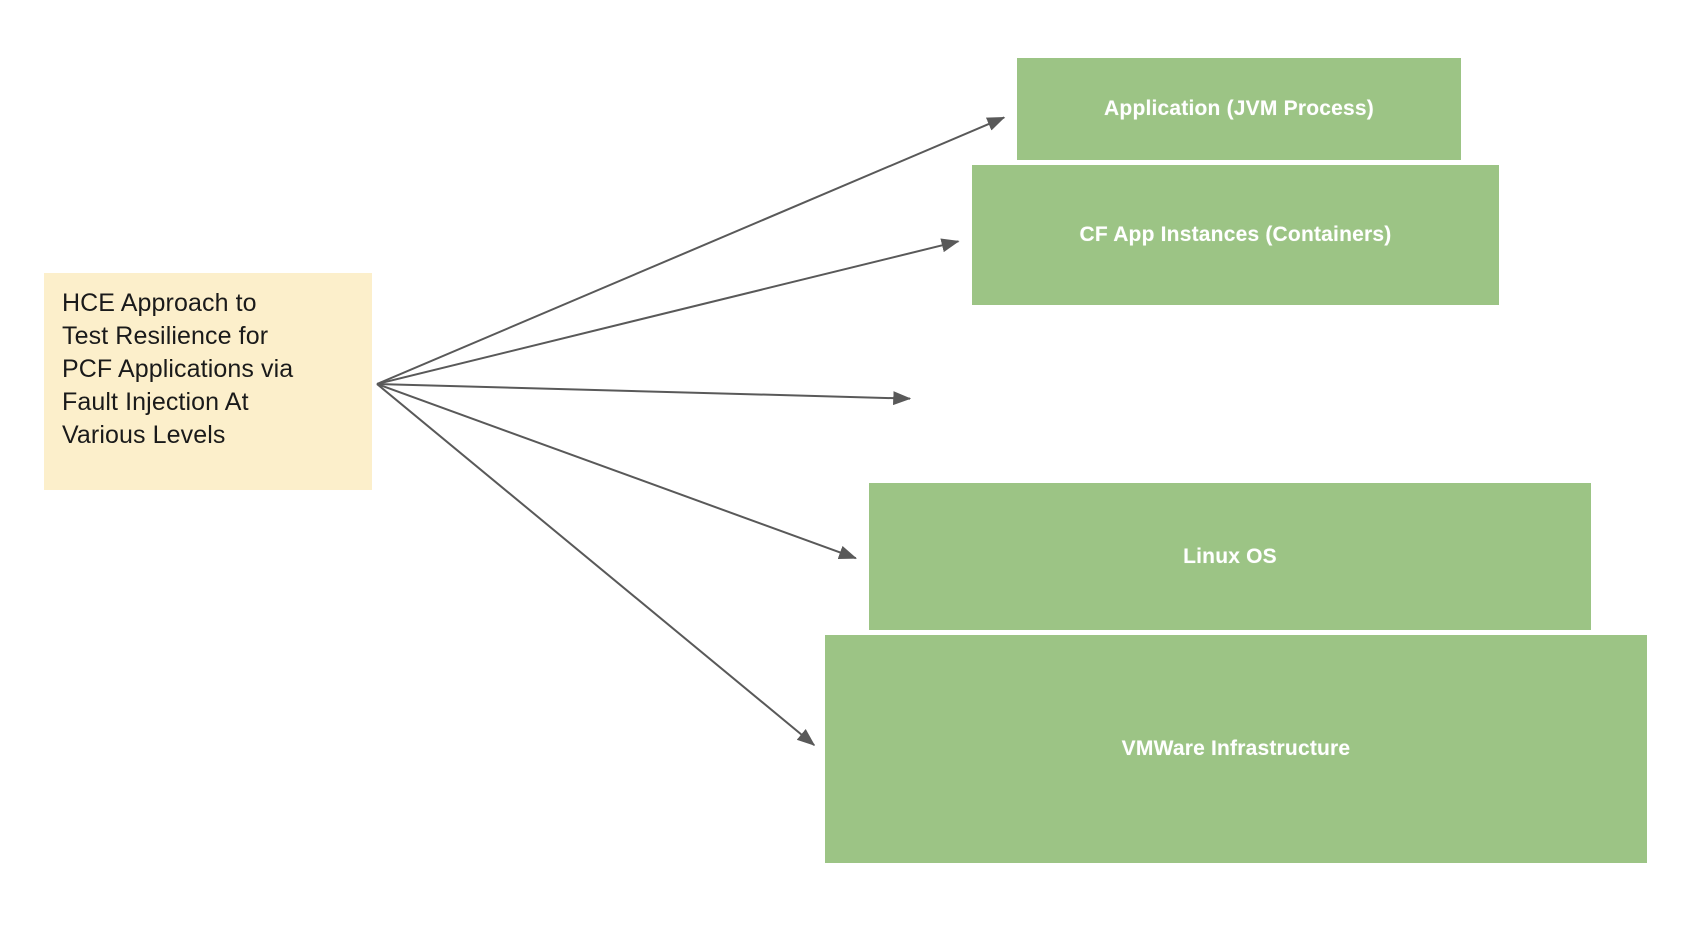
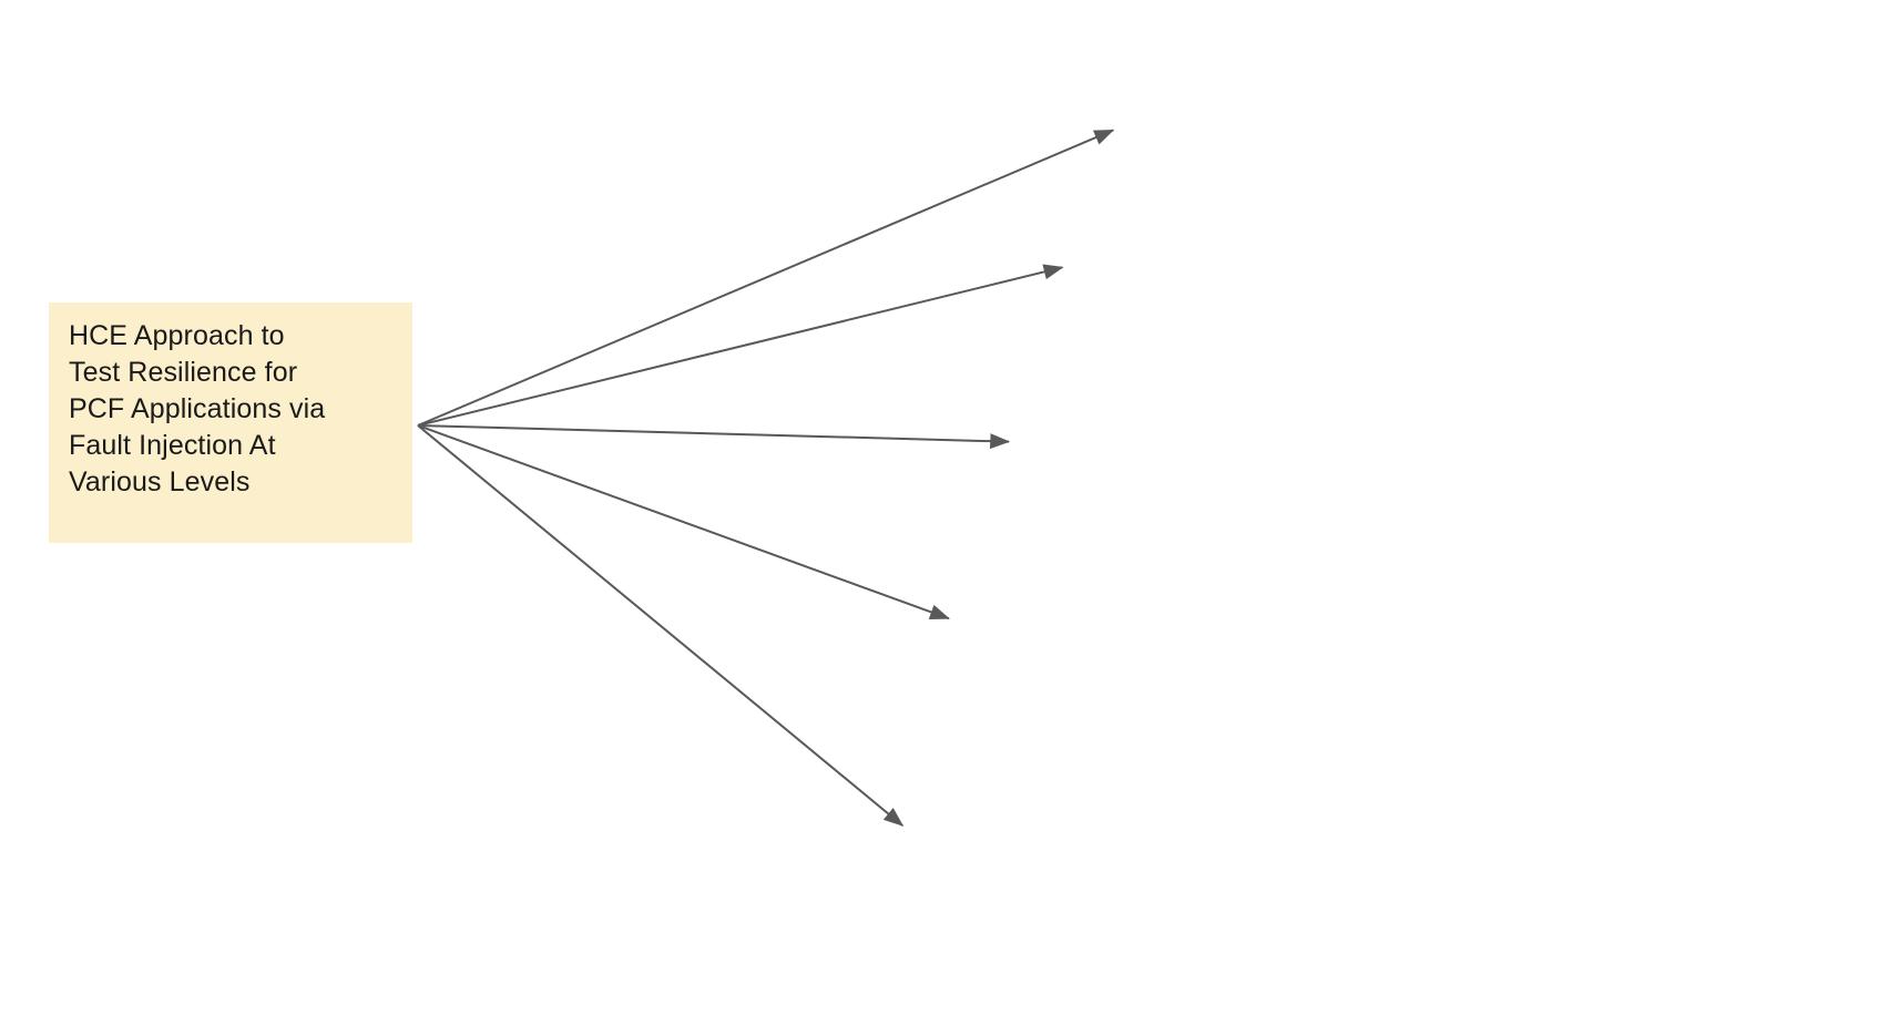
  HCE Approach to
  Test Resilience for
  PCF Applications via
  Fault Injection At
  Various Levels
- Application (JVM Process)
- CF App Instances (Containers)
- Linux OS
- VMWare Infrastructure
